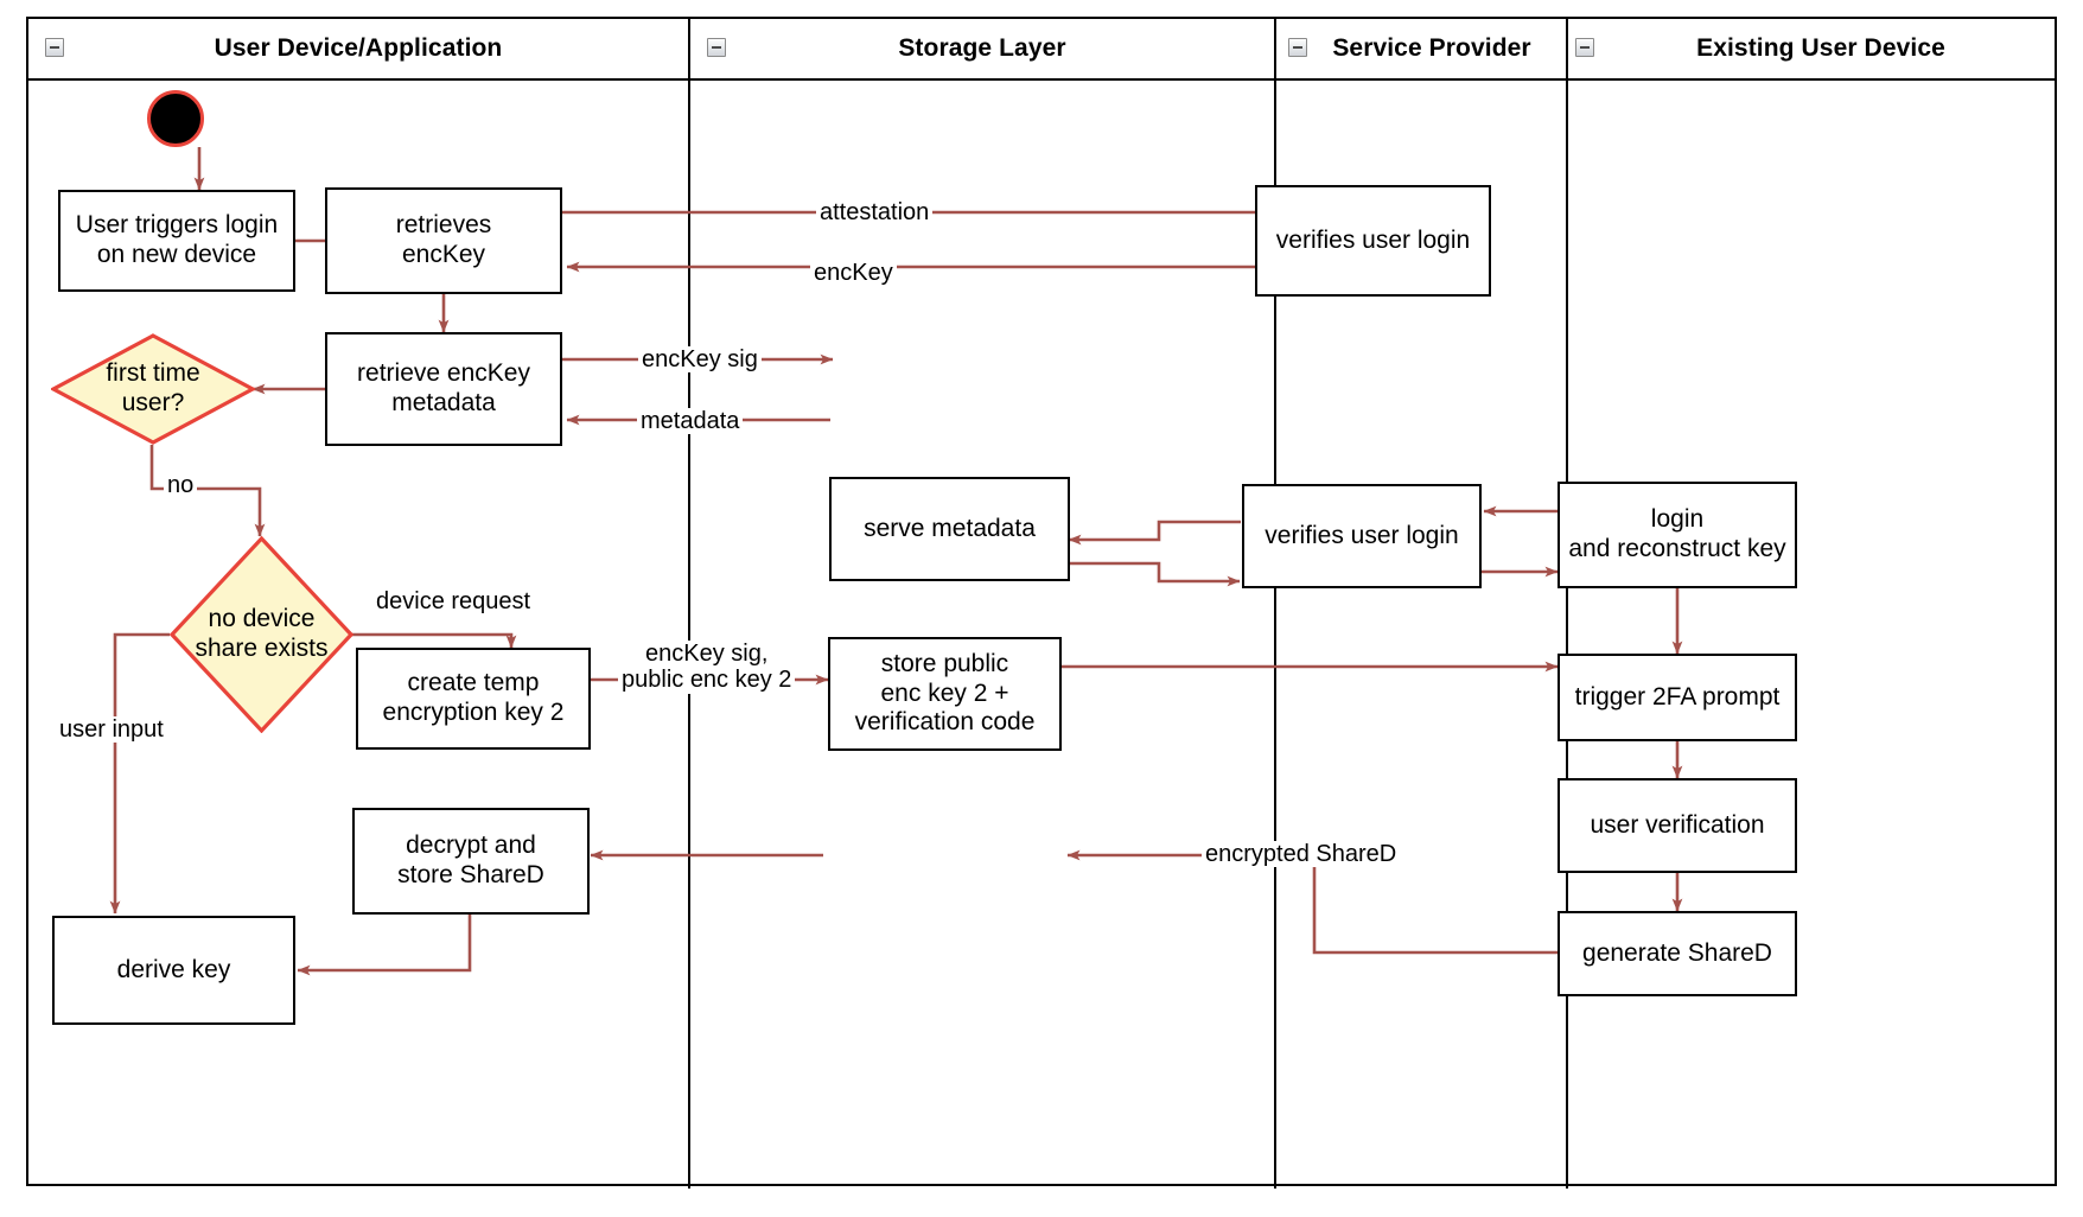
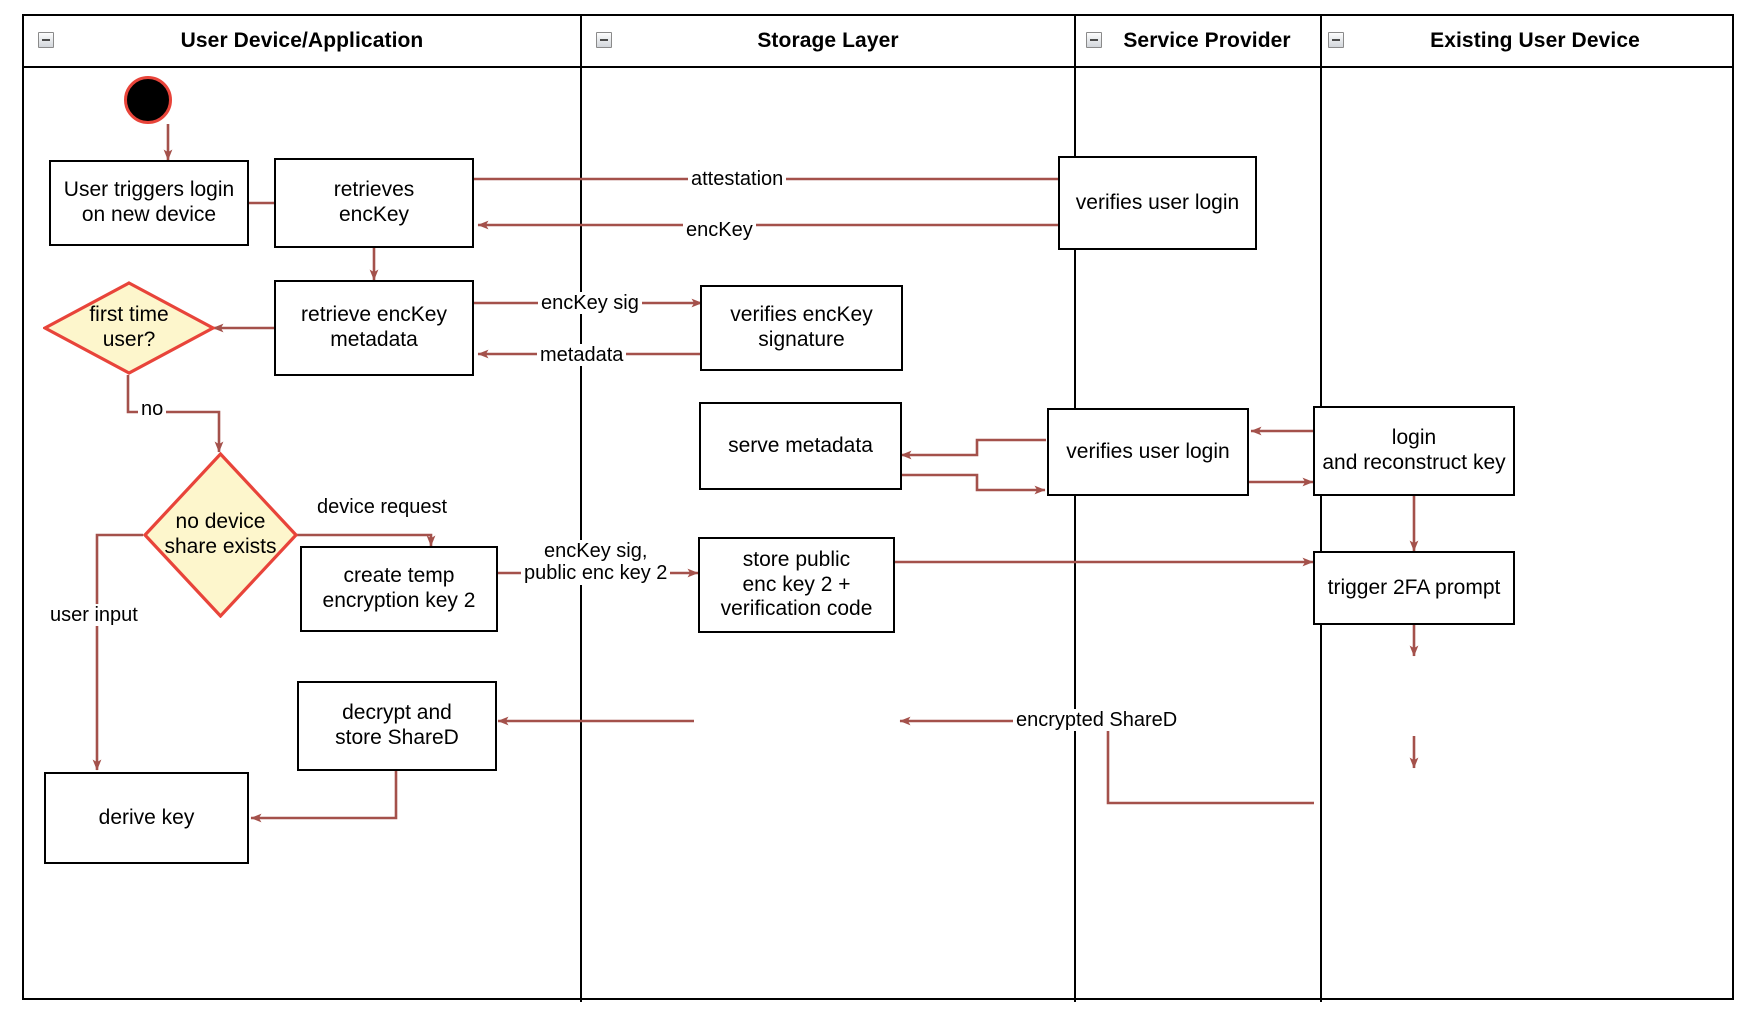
  User Device/Application
  Storage Layer
  Service Provider
  Existing User Device
  User triggers login
  on new device
  retrieves
  encKey
  retrieve encKey
  metadata
  first time
  user?
  no device
  share exists
  create temp
  encryption key 2
  decrypt and
  store ShareD
  derive key
+ verifies encKey
+ signature
  serve metadata
  store public
  enc key 2 +
  verification code
  verifies user login
  verifies user login
  login
  and reconstruct key
  trigger 2FA prompt
- user verification
- generate ShareD
  attestation
  encKey
  encKey sig
  metadata
  no
  device request
  user input
  encKey sig,
  public enc key 2
  encrypted ShareD
